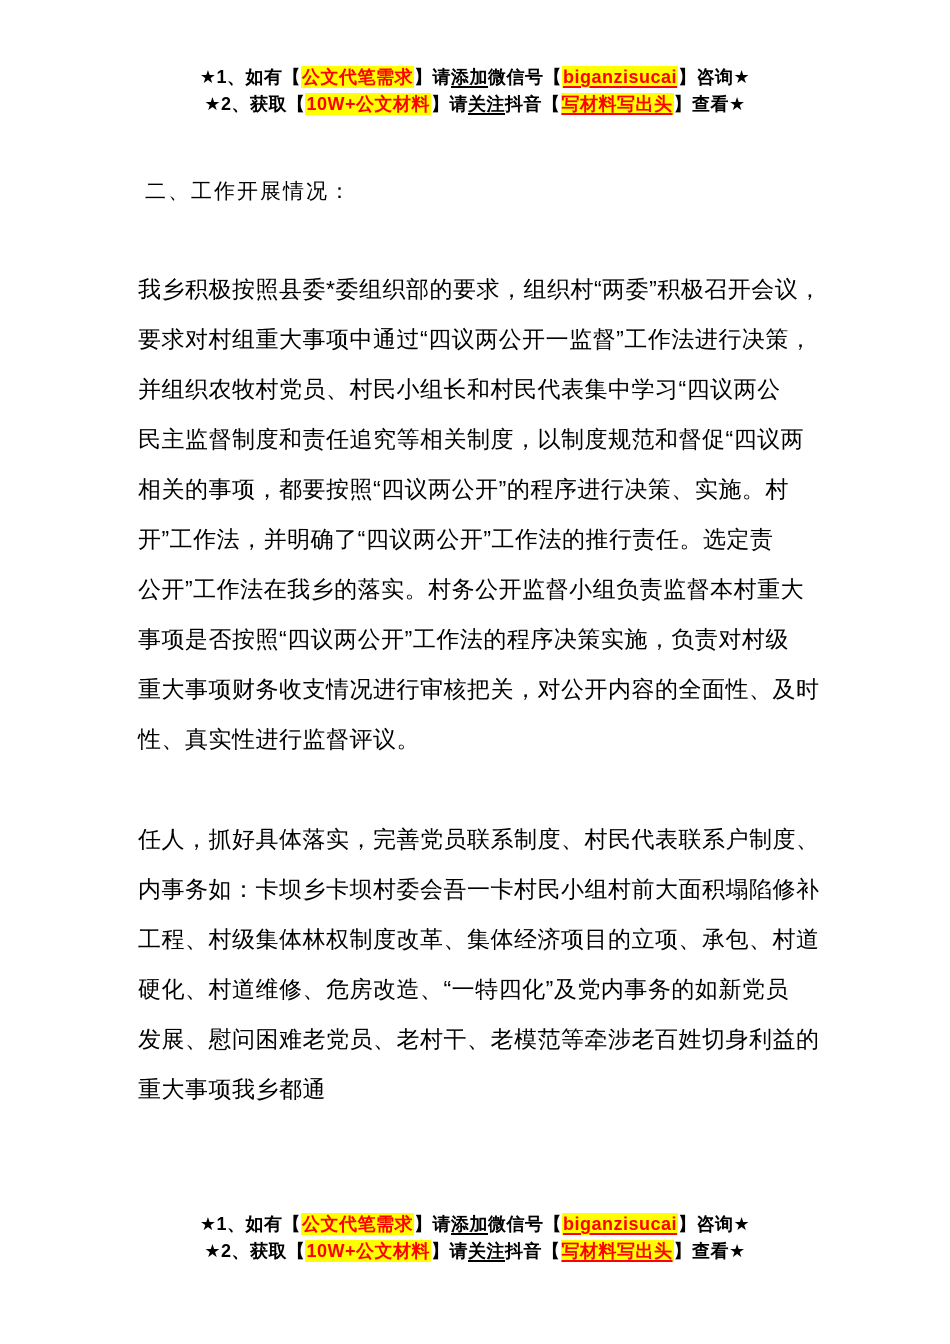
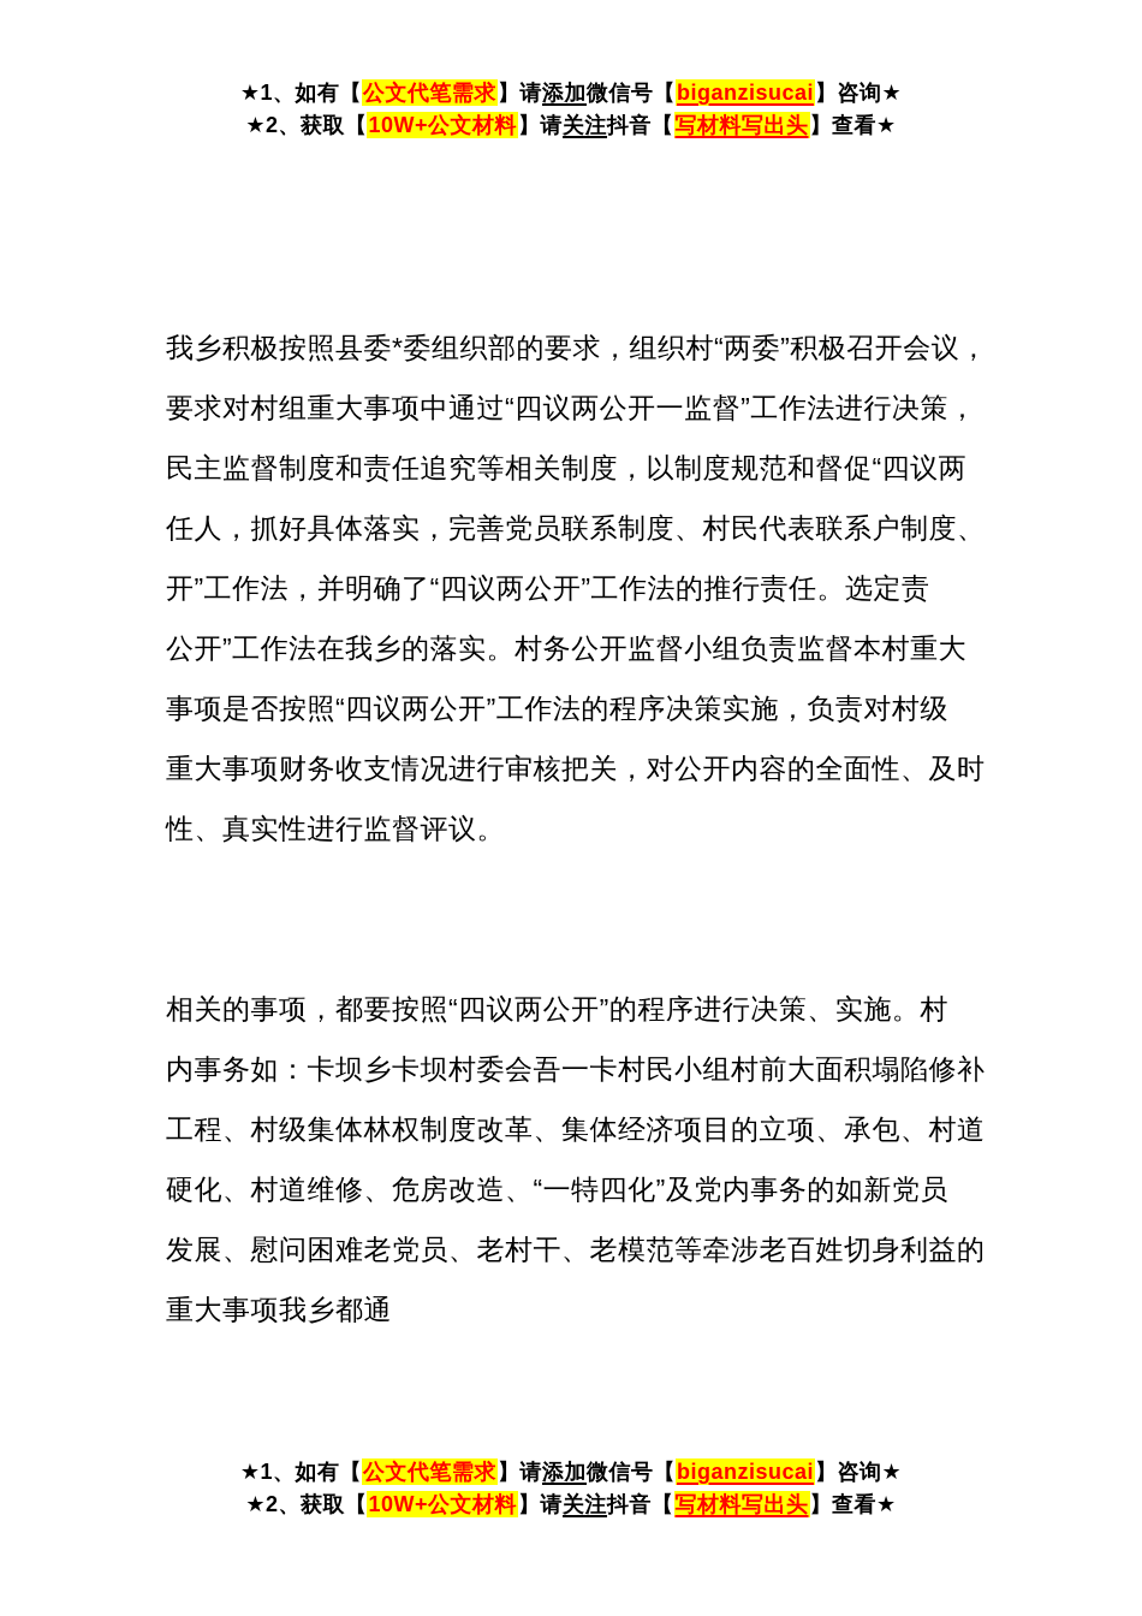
  ★1、如有【公文代笔需求】请添加微信号【biganzisucai】咨询★
  ★2、获取【10W+公文材料】请关注抖音【写材料写出头】查看★
- 二、工作开展情况：
  我乡积极按照县委*委组织部的要求，组织村“两委”积极召开会议，
  要求对村组重大事项中通过“四议两公开一监督”工作法进行决策，
- 并组织农牧村党员、村民小组长和村民代表集中学习“四议两公
  民主监督制度和责任追究等相关制度，以制度规范和督促“四议两
- 相关的事项，都要按照“四议两公开”的程序进行决策、实施。村
+ 任人，抓好具体落实，完善党员联系制度、村民代表联系户制度、
  开”工作法，并明确了“四议两公开”工作法的推行责任。选定责
  公开”工作法在我乡的落实。村务公开监督小组负责监督本村重大
  事项是否按照“四议两公开”工作法的程序决策实施，负责对村级
  重大事项财务收支情况进行审核把关，对公开内容的全面性、及时
  性、真实性进行监督评议。
- 任人，抓好具体落实，完善党员联系制度、村民代表联系户制度、
+ 相关的事项，都要按照“四议两公开”的程序进行决策、实施。村
  内事务如：卡坝乡卡坝村委会吾一卡村民小组村前大面积塌陷修补
  工程、村级集体林权制度改革、集体经济项目的立项、承包、村道
  硬化、村道维修、危房改造、“一特四化”及党内事务的如新党员
  发展、慰问困难老党员、老村干、老模范等牵涉老百姓切身利益的
  重大事项我乡都通
  ★1、如有【公文代笔需求】请添加微信号【biganzisucai】咨询★
  ★2、获取【10W+公文材料】请关注抖音【写材料写出头】查看★
